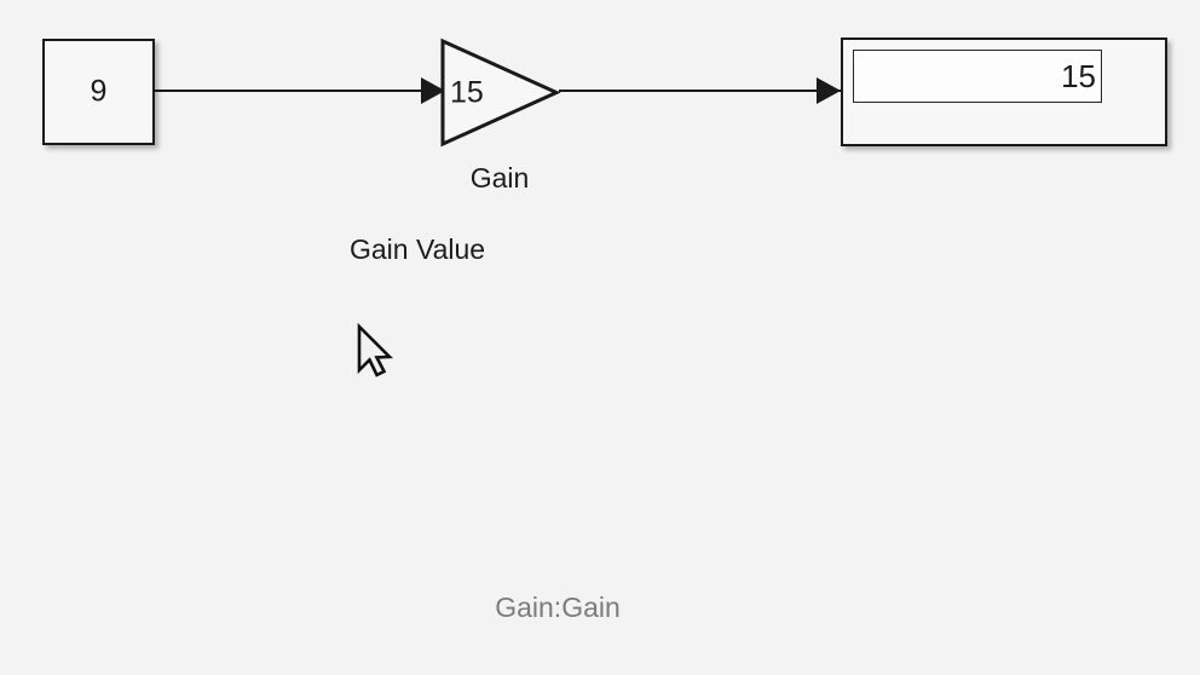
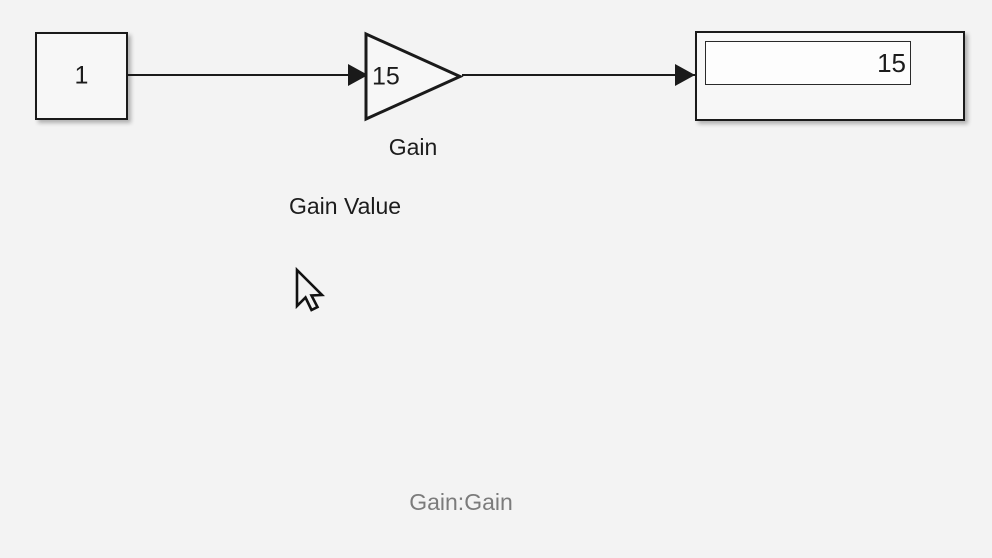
- 9
+ 1
  15
  Gain
  15
  Gain Value
  Gain:Gain
